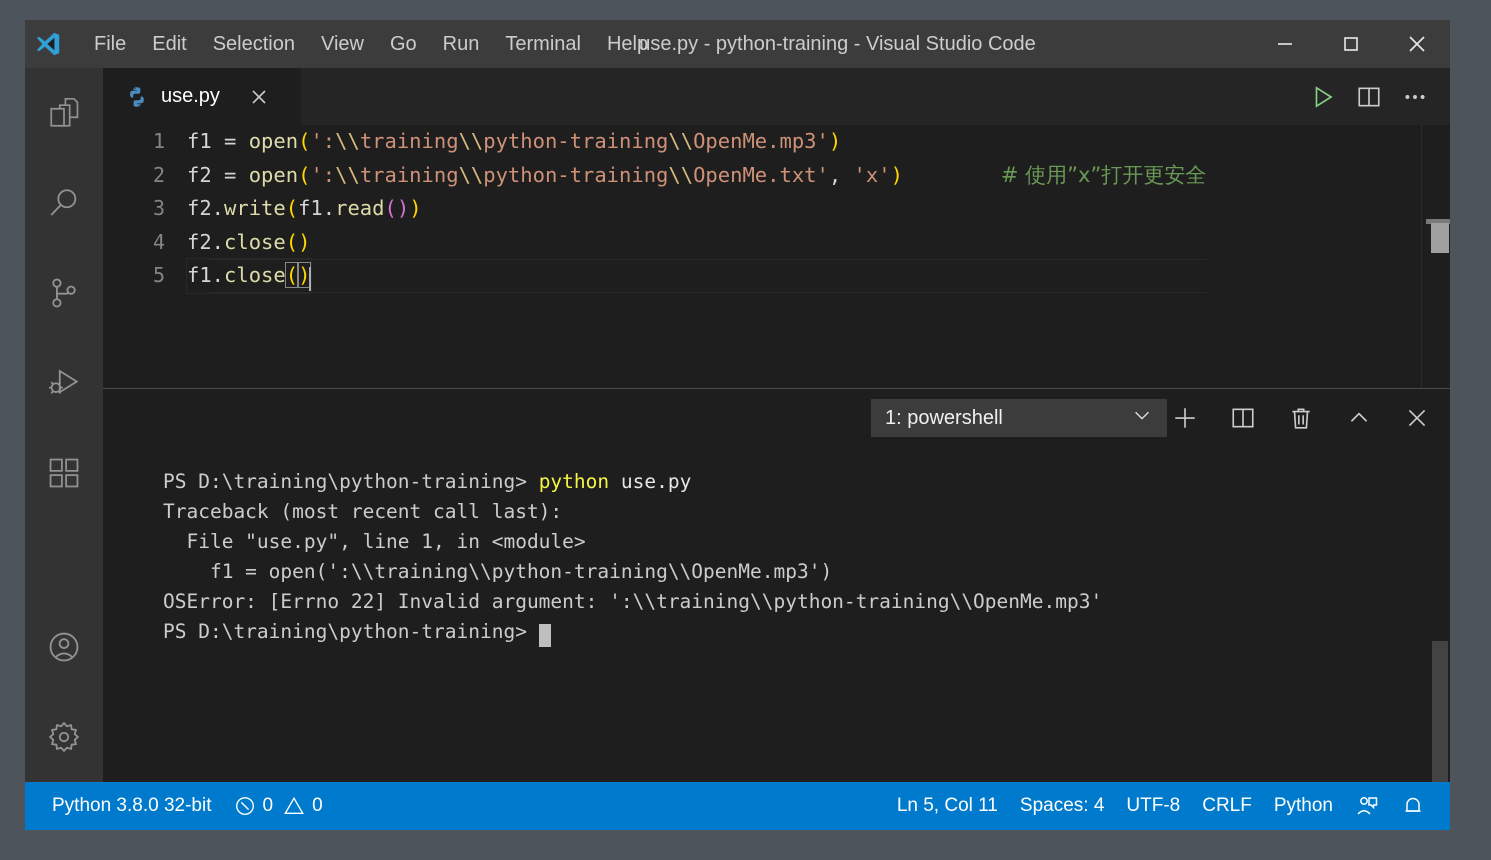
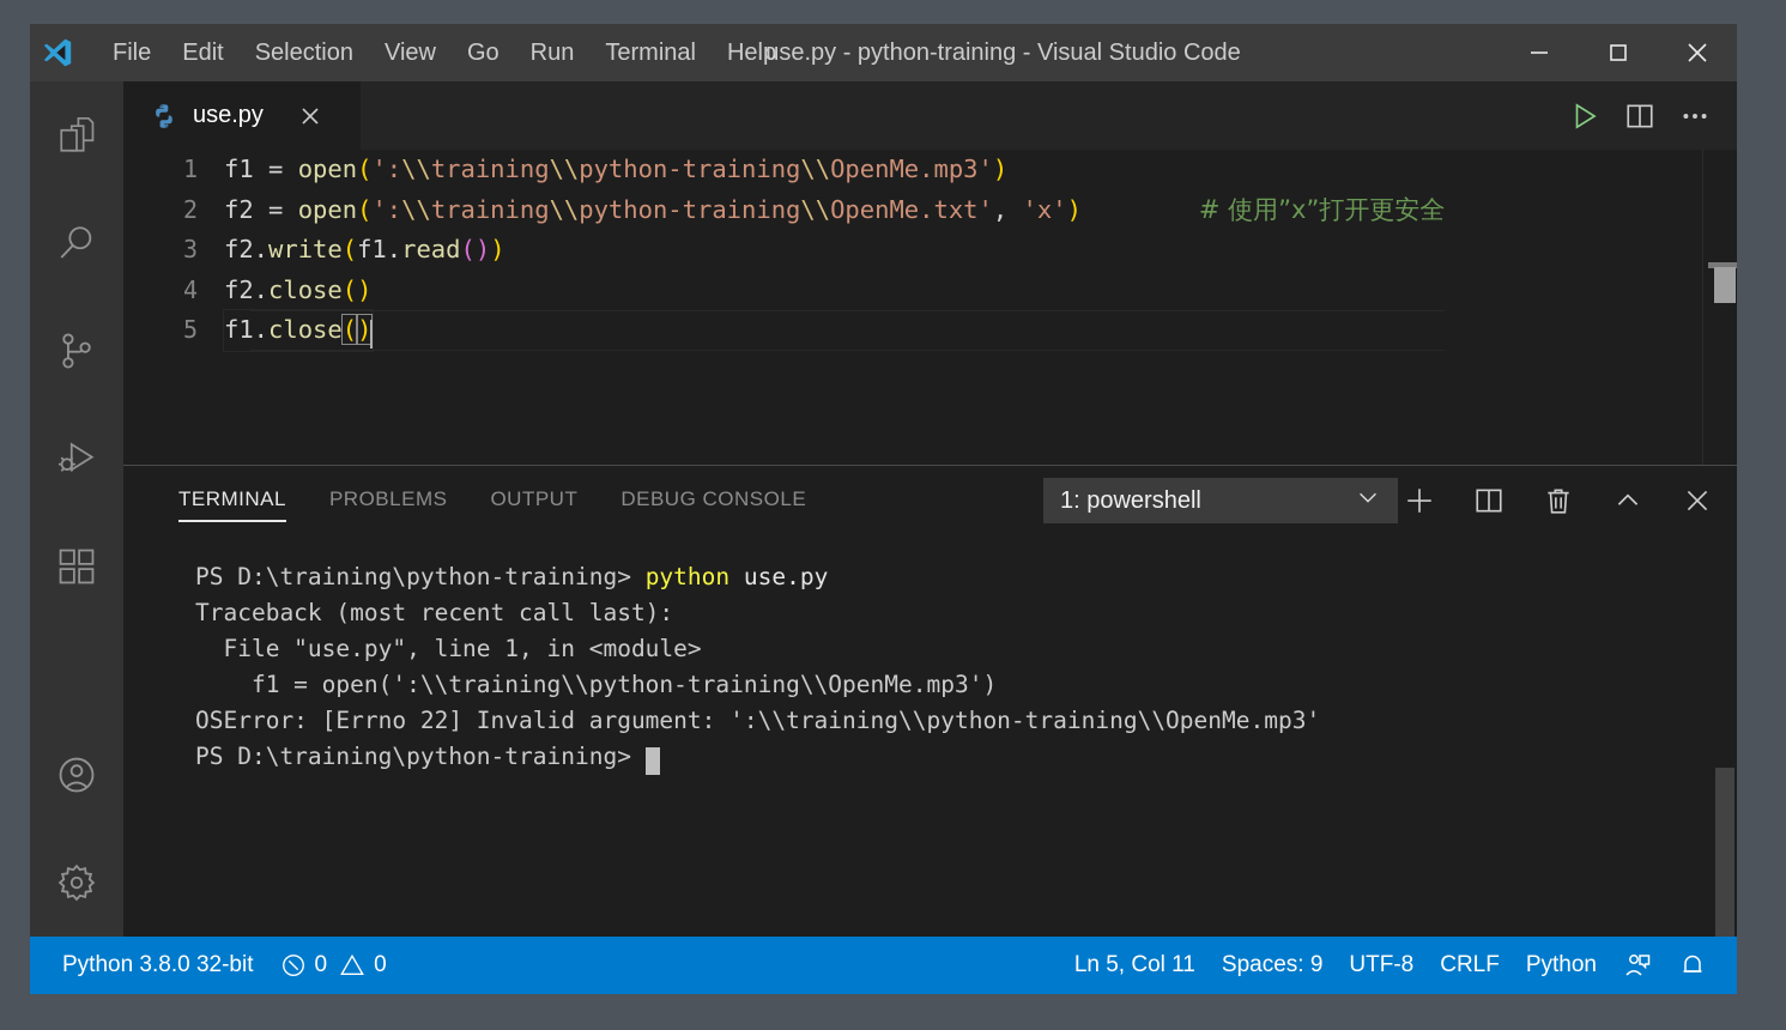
  File
  Edit
  Selection
  View
  Go
  Run
  Terminal
  Help
  use.py - python-training - Visual Studio Code
  use.py
  1
  f1 = open(':\\training\\python-training\\OpenMe.mp3')
  2
  f2 = open(':\\training\\python-training\\OpenMe.txt', 'x')
  # 使用”x”打开更安全
  3
  f2.write(f1.read())
  4
  f2.close()
  5
  f1.close()
+ TERMINAL
+ PROBLEMS
+ OUTPUT
+ DEBUG CONSOLE
  1: powershell
  PS D:\training\python-training> python use.py
  Traceback (most recent call last):
  File "use.py", line 1, in <module>
  f1 = open(':\\training\\python-training\\OpenMe.mp3')
  OSError: [Errno 22] Invalid argument: ':\\training\\python-training\\OpenMe.mp3'
  PS D:\training\python-training>
  Python 3.8.0 32-bit
  0
  0
  Ln 5, Col 11
- Spaces: 4
+ Spaces: 9
  UTF-8
  CRLF
  Python
